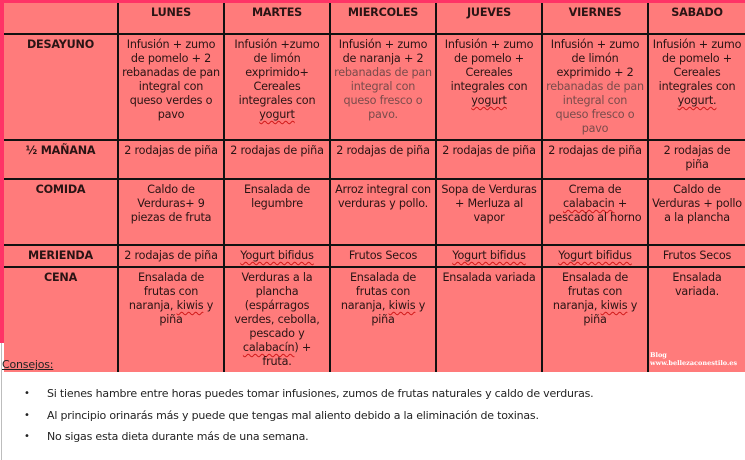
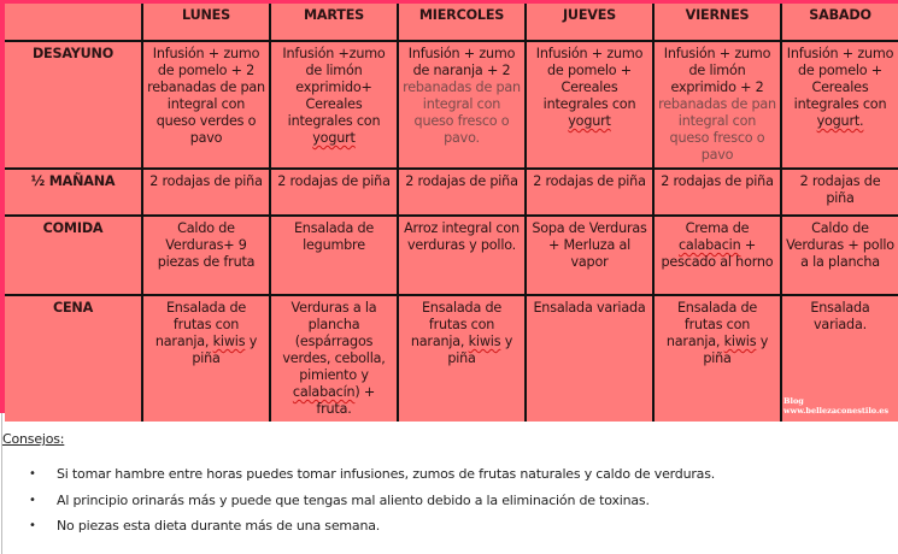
  	LUNES	MARTES	MIERCOLES	JUEVES	VIERNES	SABADO
  DESAYUNO	Infusión + zumo de pomelo + 2 rebanadas de pan integral con queso verdes o pavo	Infusión +zumo de limón exprimido+ Cereales integrales con yogurt	Infusión + zumo de naranja + 2 rebanadas de pan integral con queso fresco o pavo.	Infusión + zumo de pomelo + Cereales integrales con yogurt	Infusión + zumo de limón exprimido + 2 rebanadas de pan integral con queso fresco o pavo	Infusión + zumo de pomelo + Cereales integrales con yogurt.
  ½ MAÑANA	2 rodajas de piña	2 rodajas de piña	2 rodajas de piña	2 rodajas de piña	2 rodajas de piña	2 rodajas de piña
  COMIDA	Caldo de Verduras+ 9 piezas de fruta	Ensalada de legumbre	Arroz integral con verduras y pollo.	Sopa de Verduras + Merluza al vapor	Crema de calabacin + pescado al horno	Caldo de Verduras + pollo a la plancha
- MERIENDA	2 rodajas de piña	Yogurt bifidus	Frutos Secos	Yogurt bifidus	Yogurt bifidus	Frutos Secos
- CENA	Ensalada de frutas con naranja, kiwis y piña	Verduras a la plancha (espárragos verdes, cebolla, pescado y calabacín) + fruta.	Ensalada de frutas con naranja, kiwis y piña	Ensalada variada	Ensalada de frutas con naranja, kiwis y piña	Ensalada variada. Blog www.bellezaconestilo.es
+ CENA	Ensalada de frutas con naranja, kiwis y piña	Verduras a la plancha (espárragos verdes, cebolla, pimiento y calabacín) + fruta.	Ensalada de frutas con naranja, kiwis y piña	Ensalada variada	Ensalada de frutas con naranja, kiwis y piña	Ensalada variada. Blog www.bellezaconestilo.es
  Consejos:
  •
- Si tienes hambre entre horas puedes tomar infusiones, zumos de frutas naturales y caldo de verduras.
+ Si tomar hambre entre horas puedes tomar infusiones, zumos de frutas naturales y caldo de verduras.
  •
  Al principio orinarás más y puede que tengas mal aliento debido a la eliminación de toxinas.
  •
- No sigas esta dieta durante más de una semana.
+ No piezas esta dieta durante más de una semana.
